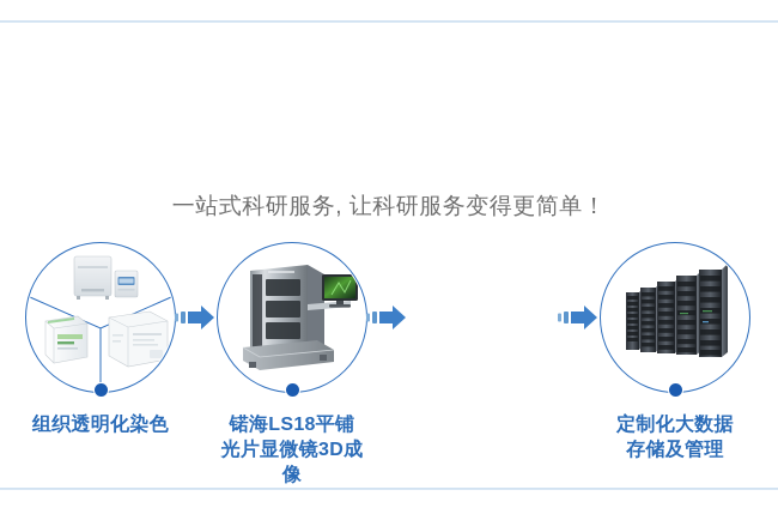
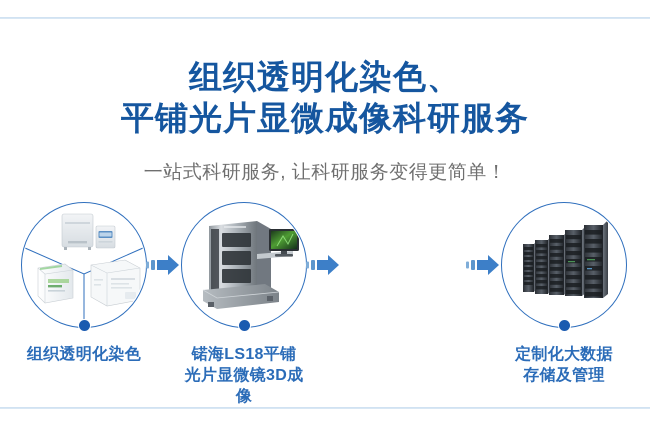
+ 组织透明化染色、
+ 平铺光片显微成像科研服务
  一站式科研服务, 让科研服务变得更简单！
  组织透明化染色
  锘海LS18平铺
  光片显微镜3D成像
  定制化大数据
  存储及管理
